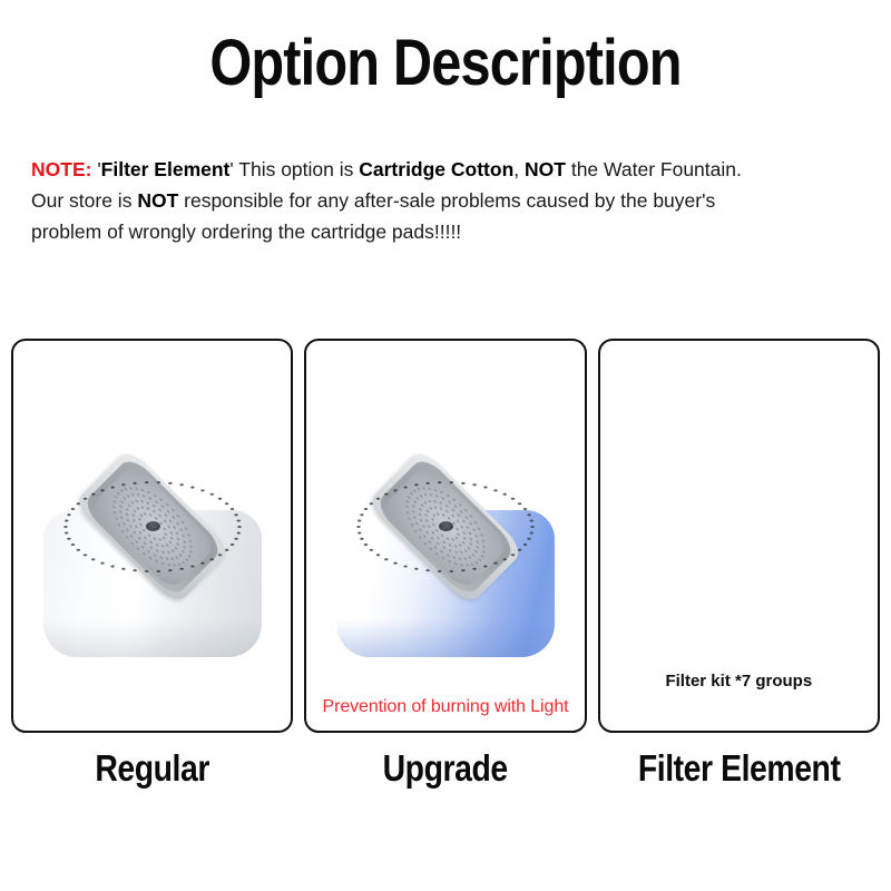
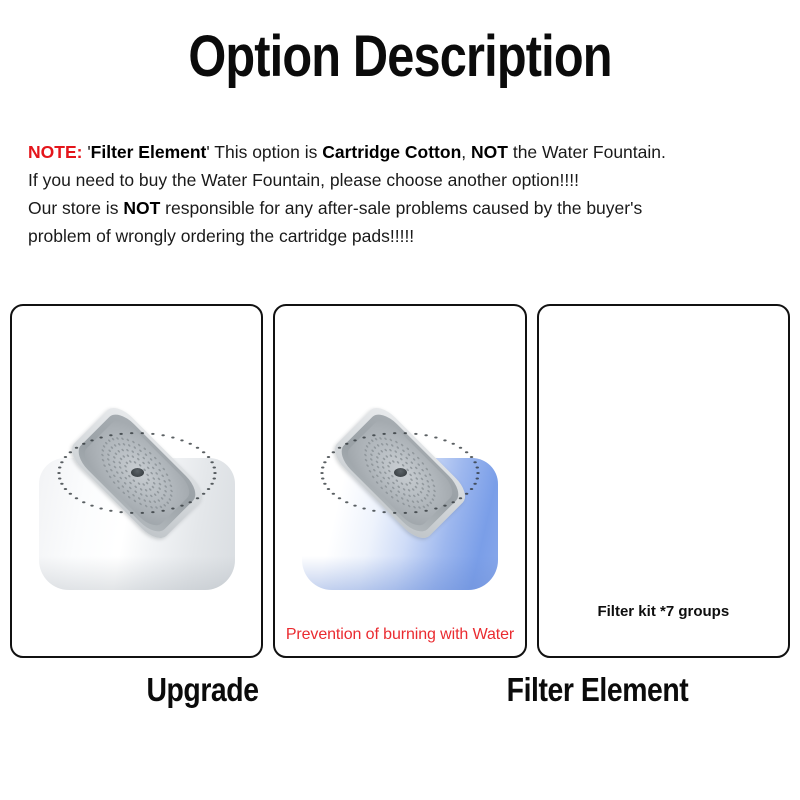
  Option Description
  NOTE: 'Filter Element' This option is Cartridge Cotton, NOT the Water Fountain.
+ If you need to buy the Water Fountain, please choose another option!!!!
  Our store is NOT responsible for any after-sale problems caused by the buyer's
  problem of wrongly ordering the cartridge pads!!!!!
- Prevention of burning with Light
+ Prevention of burning with Water
  Filter kit *7 groups
- Regular
  Upgrade
  Filter Element
